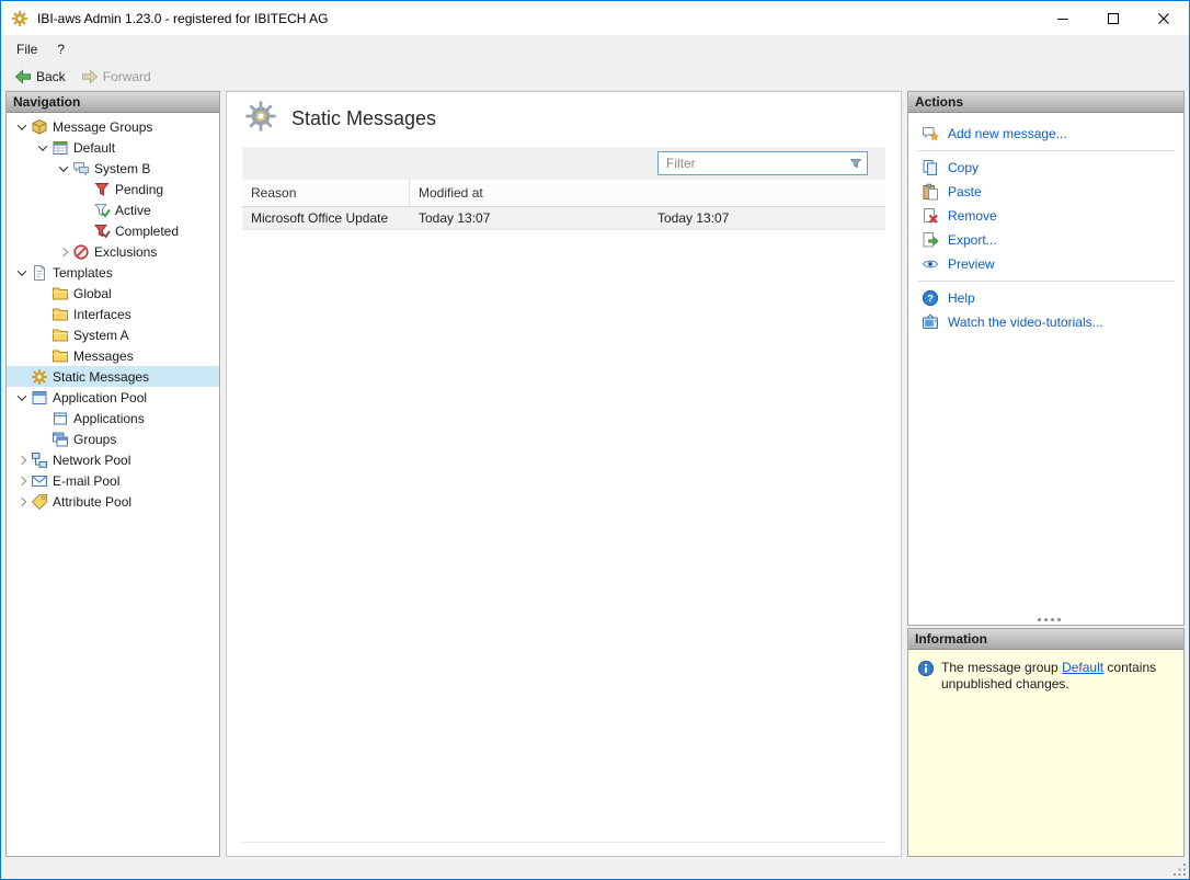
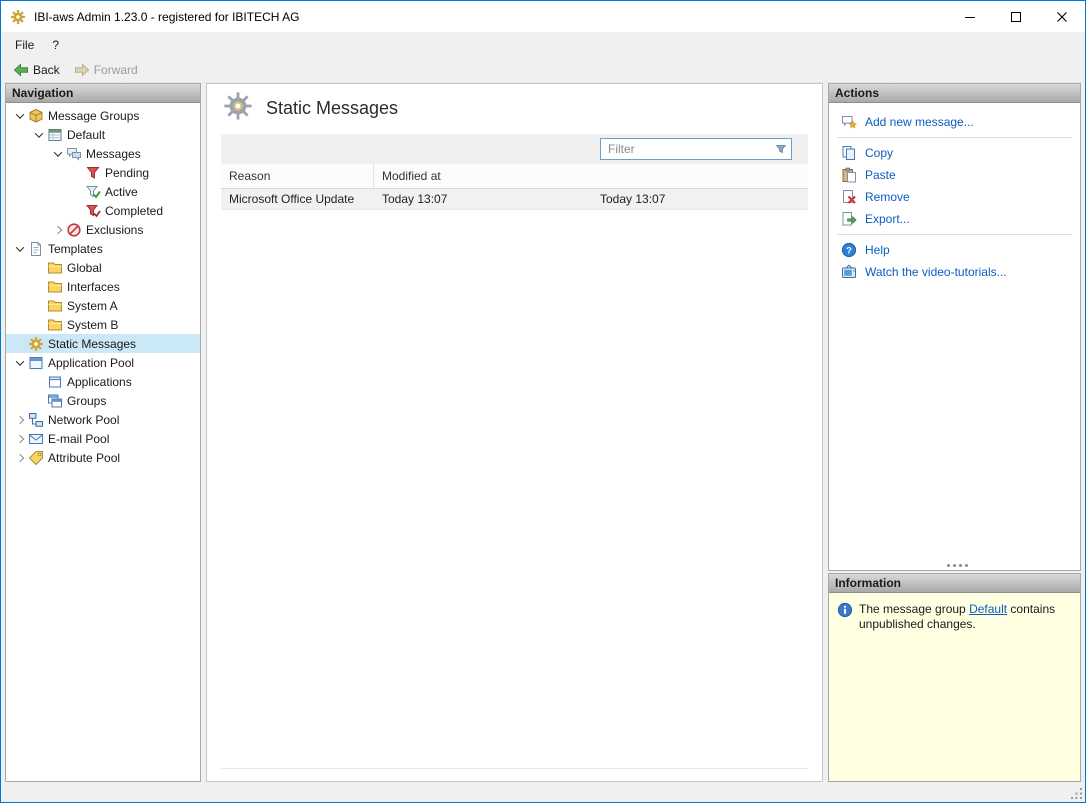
  IBI-aws Admin 1.23.0 - registered for IBITECH AG
  File
  ?
  Back
  Forward
  Navigation
  Message Groups
  Default
- System B
+ Messages
  Pending
  Active
  Completed
  Exclusions
  Templates
  Global
  Interfaces
  System A
- Messages
+ System B
  Static Messages
  Application Pool
  Applications
  Groups
  Network Pool
  E-mail Pool
  Attribute Pool
  Static Messages
  Filter
  Reason
  Modified at
  Microsoft Office Update
  Today 13:07
  Today 13:07
  Actions
  Add new message...
  Copy
  Paste
  Remove
  Export...
- Preview
  ?
  Help
  Watch the video-tutorials...
  Information
  The message group Default contains unpublished changes.
